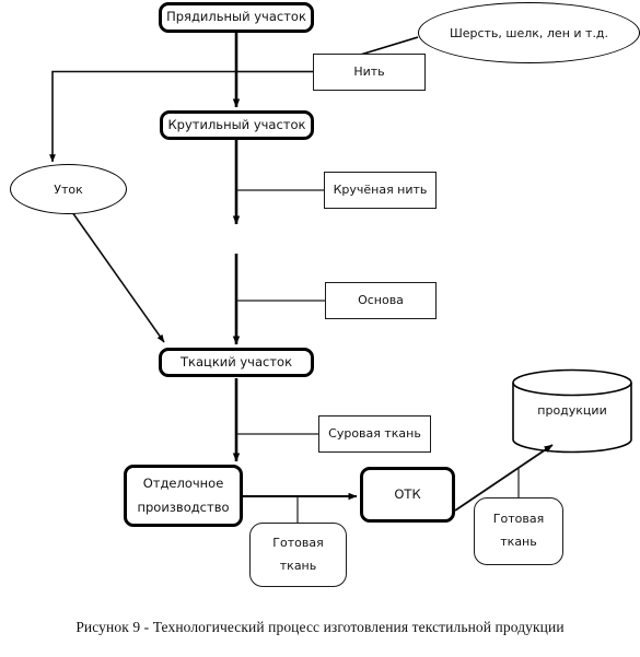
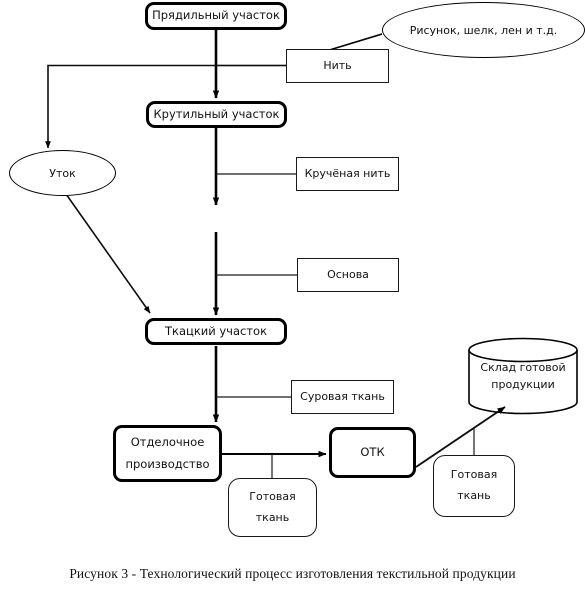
  Прядильный участок
- Шерсть, шелк, лен и т.д.
+ Рисунок, шелк, лен и т.д.
  Нить
  Крутильный участок
  Уток
  Кручёная нить
  Основа
  Ткацкий участок
  Суровая ткань
  Отделочное
  производство
  ОТК
  Готовая
  ткань
  Готовая
  ткань
+ Склад готовой
  продукции
- Рисунок 9 - Технологический процесс изготовления текстильной продукции
+ Рисунок 3 - Технологический процесс изготовления текстильной продукции
